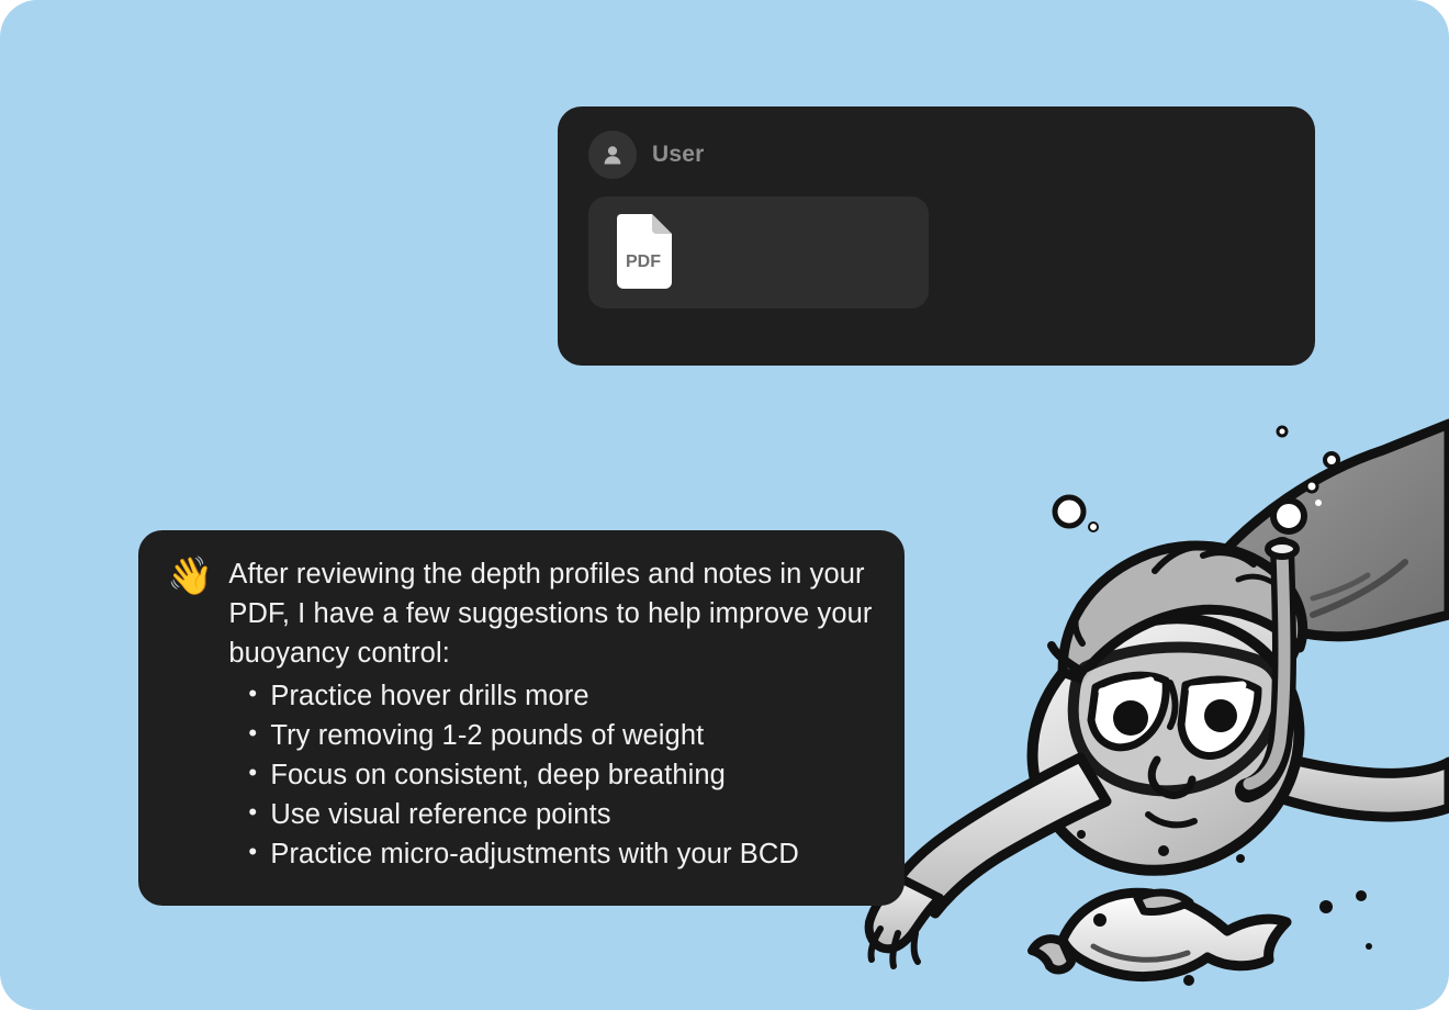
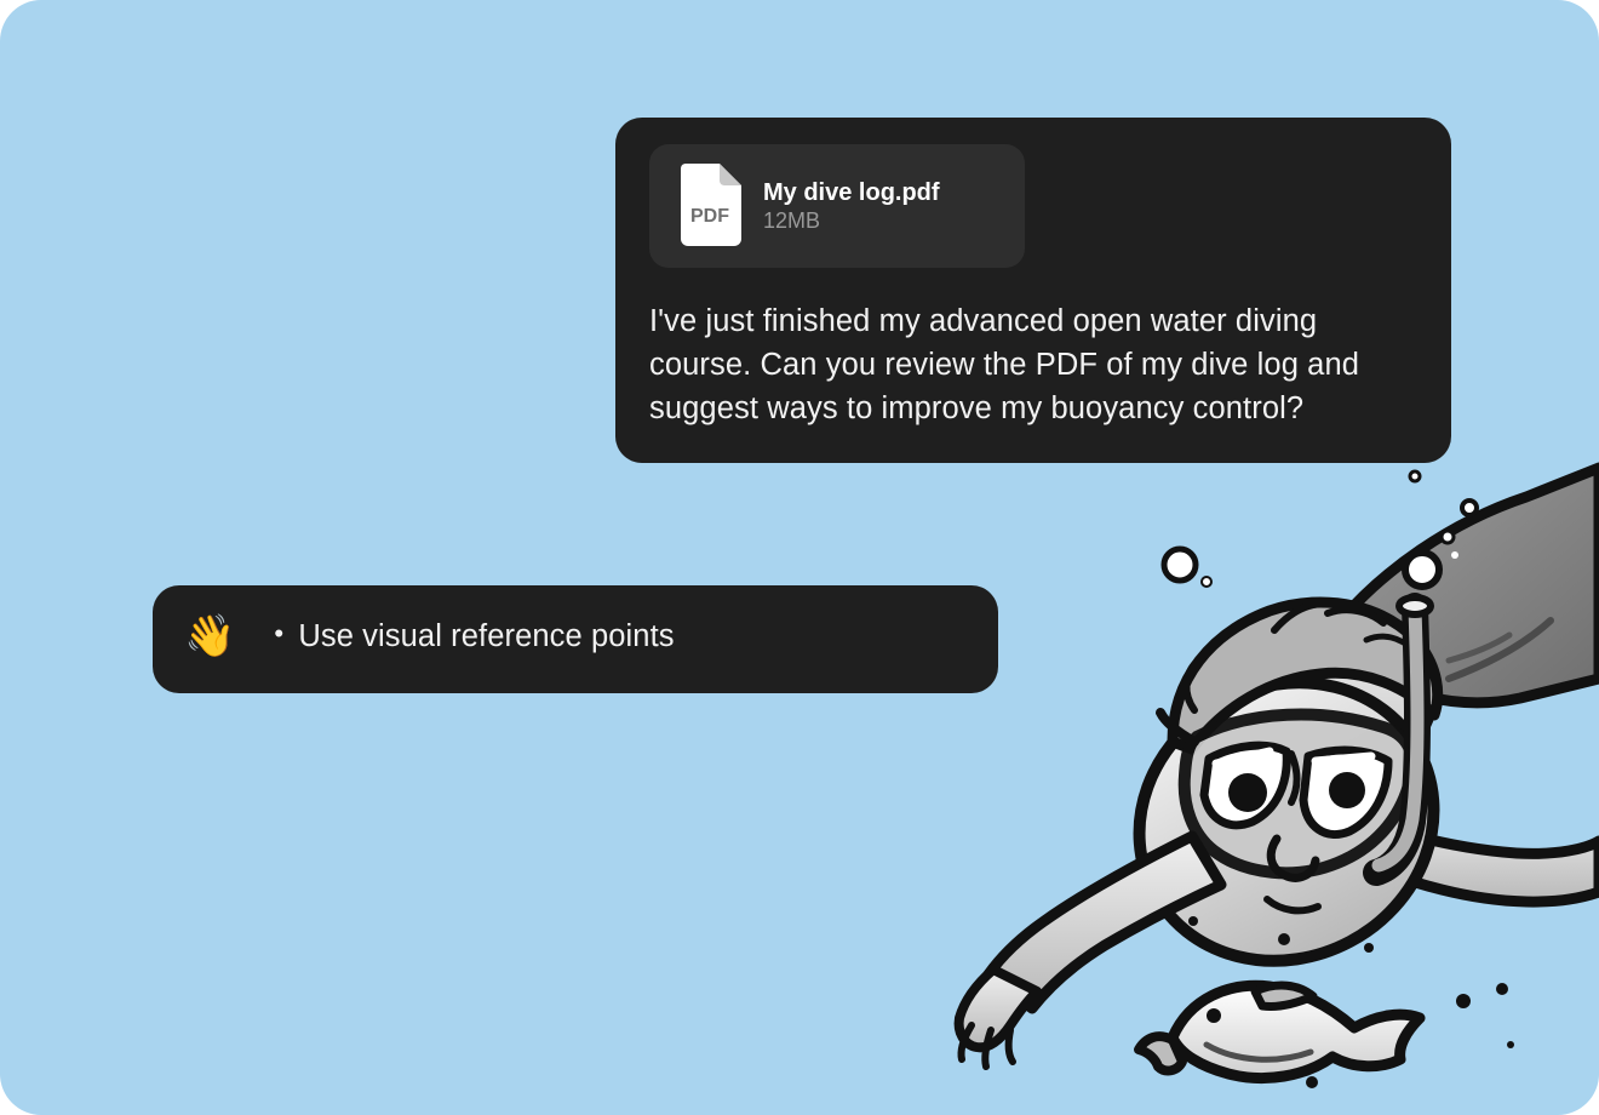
- User
  PDF
+ My dive log.pdf 12MB
+ I've just finished my advanced open water diving course. Can you review the PDF of my dive log and suggest ways to improve my buoyancy control?
  👋
- After reviewing the depth profiles and notes in your PDF, I have a few suggestions to help improve your buoyancy control:
- Practice hover drills more
- Try removing 1-2 pounds of weight
- Focus on consistent, deep breathing
  Use visual reference points
- Practice micro-adjustments with your BCD
